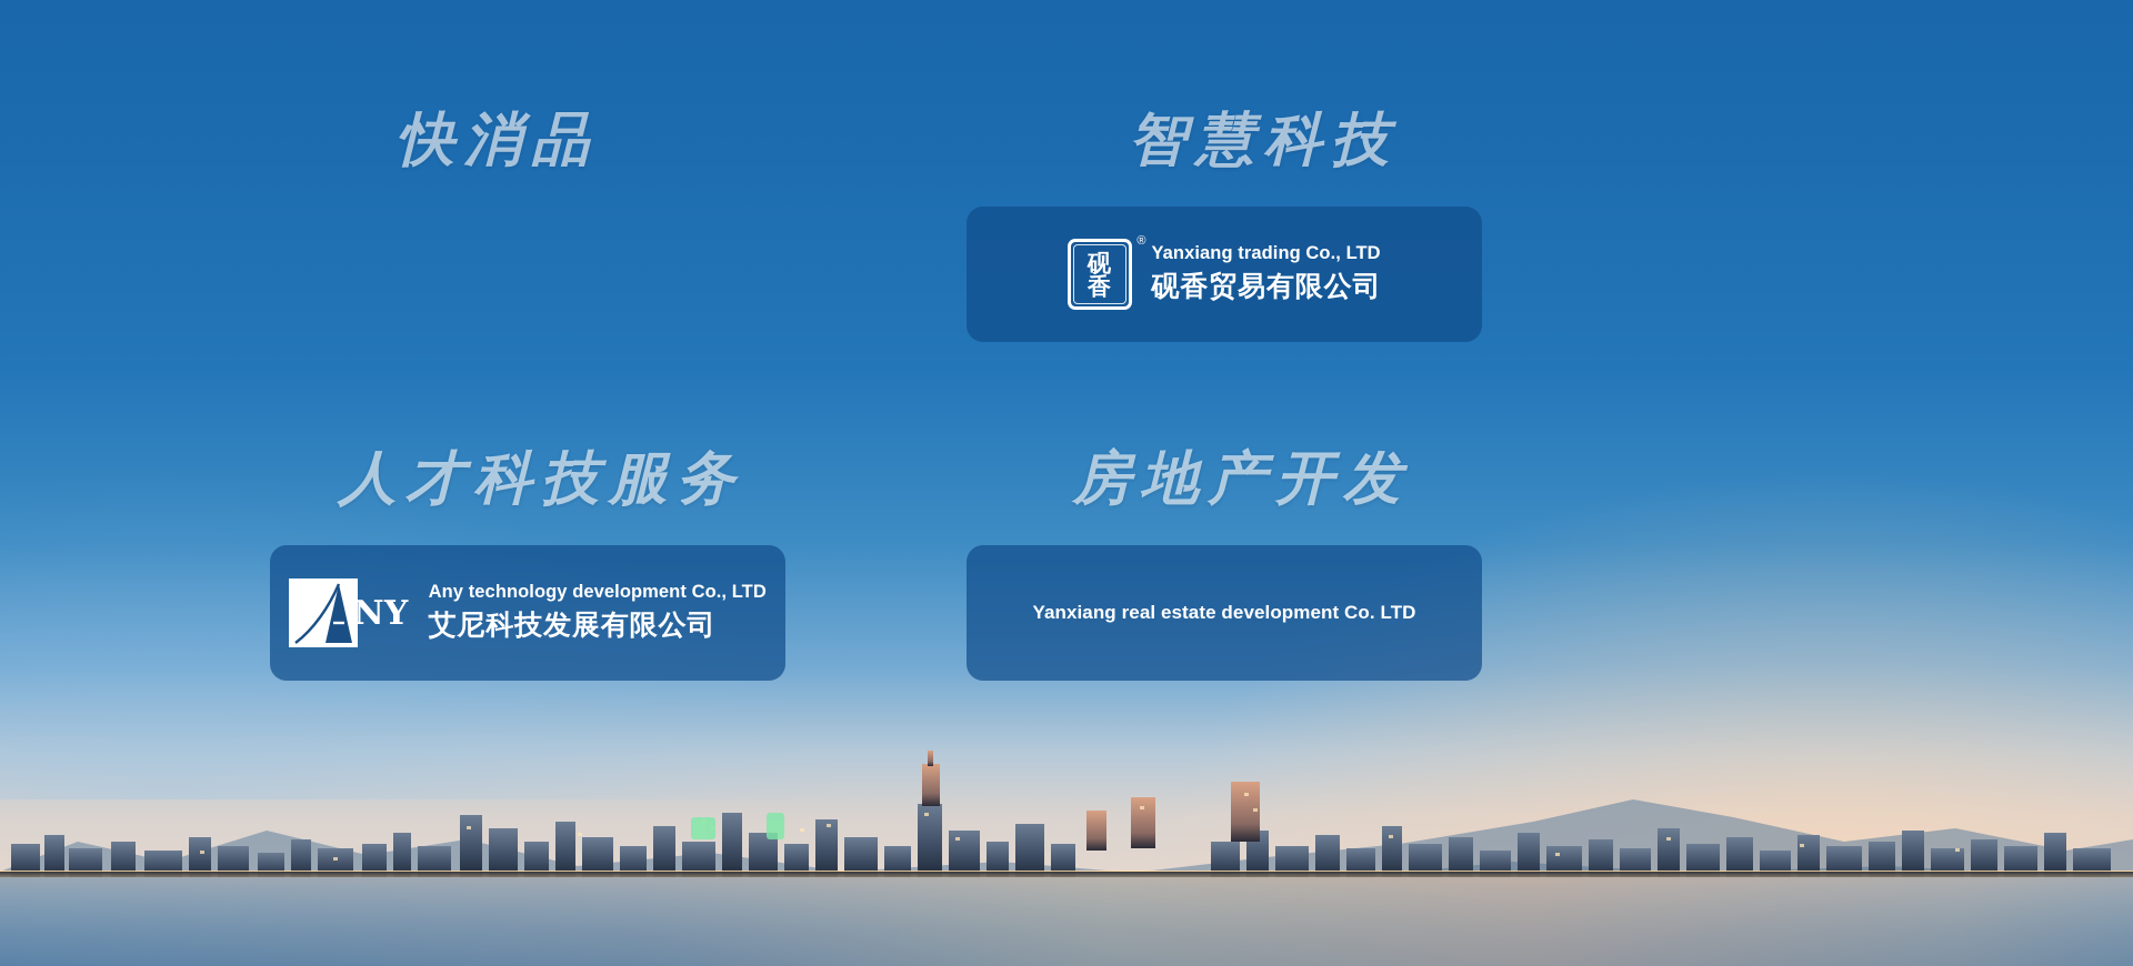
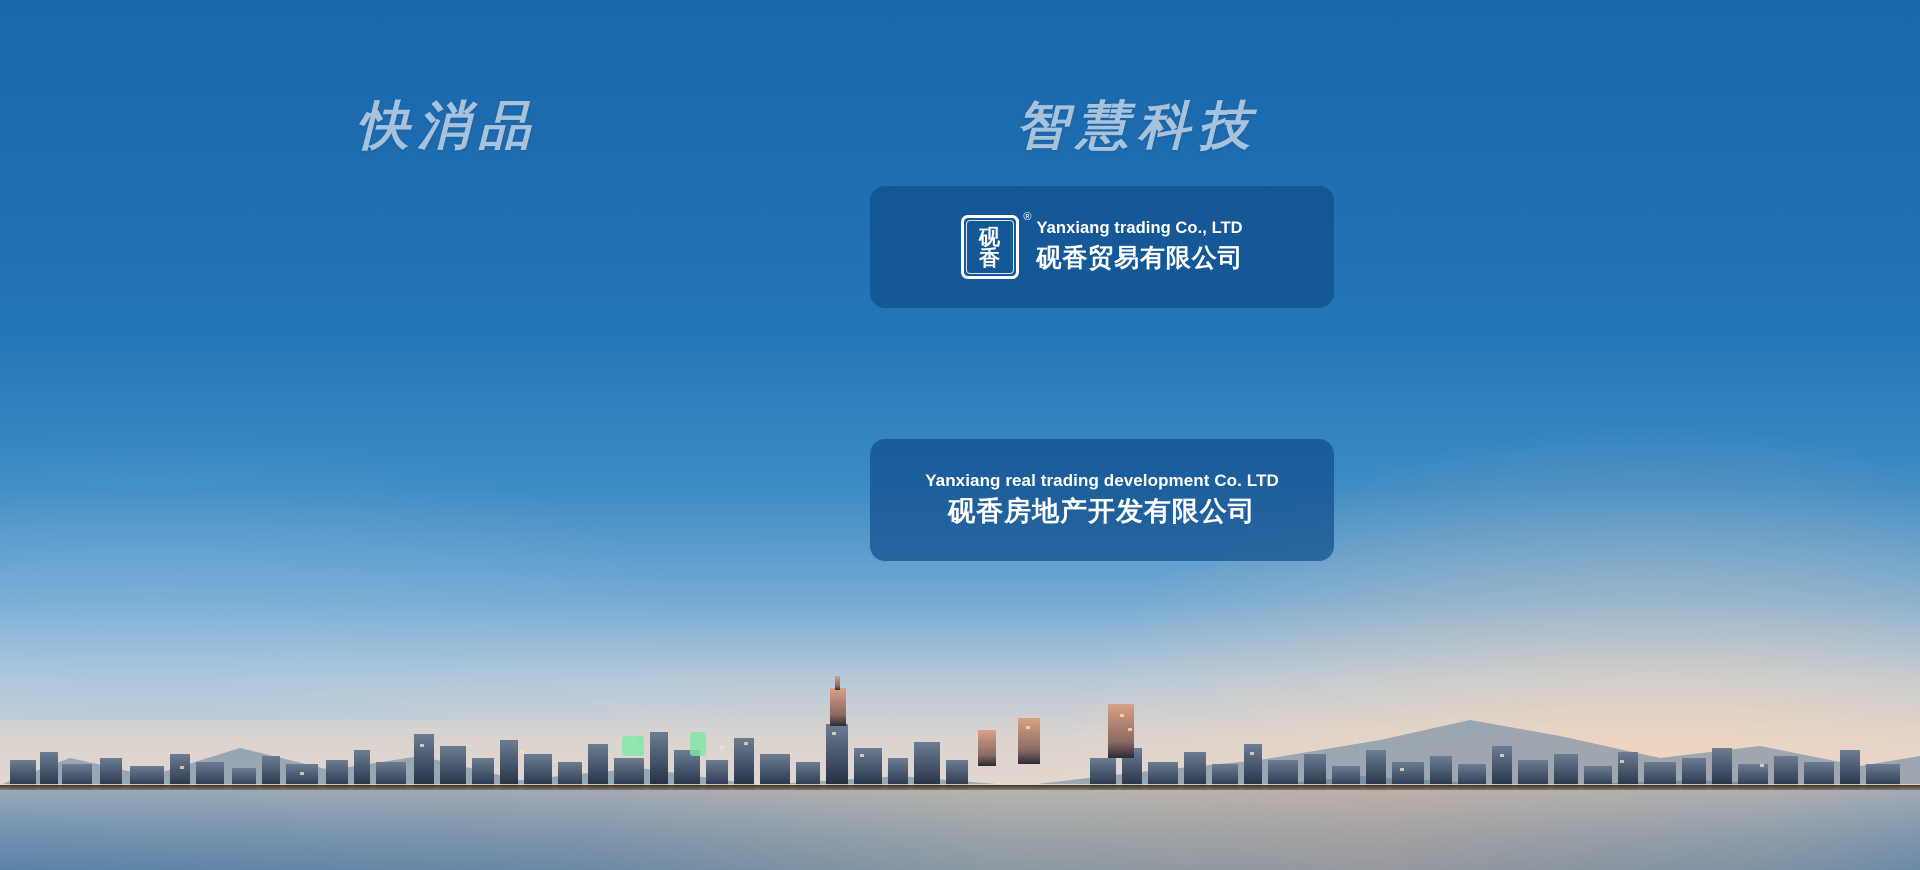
  快消品
  智慧科技
  砚
  香
  ®
  Yanxiang trading Co., LTD
  砚香贸易有限公司
- 人才科技服务
- NY
- Any technology development Co., LTD
- 艾尼科技发展有限公司
- 房地产开发
- Yanxiang real estate development Co. LTD
+ Yanxiang real trading development Co. LTD
+ 砚香房地产开发有限公司
